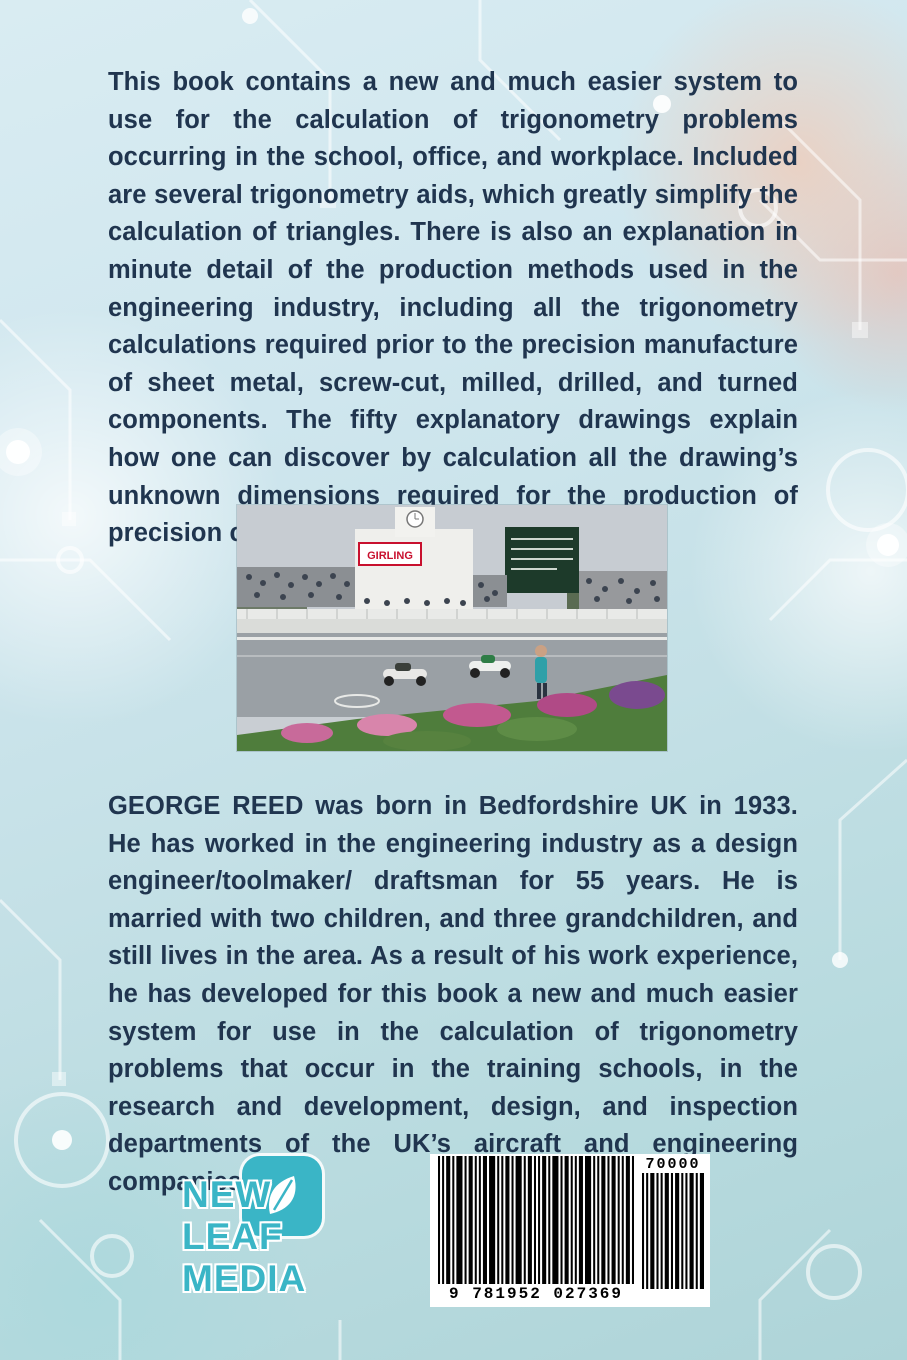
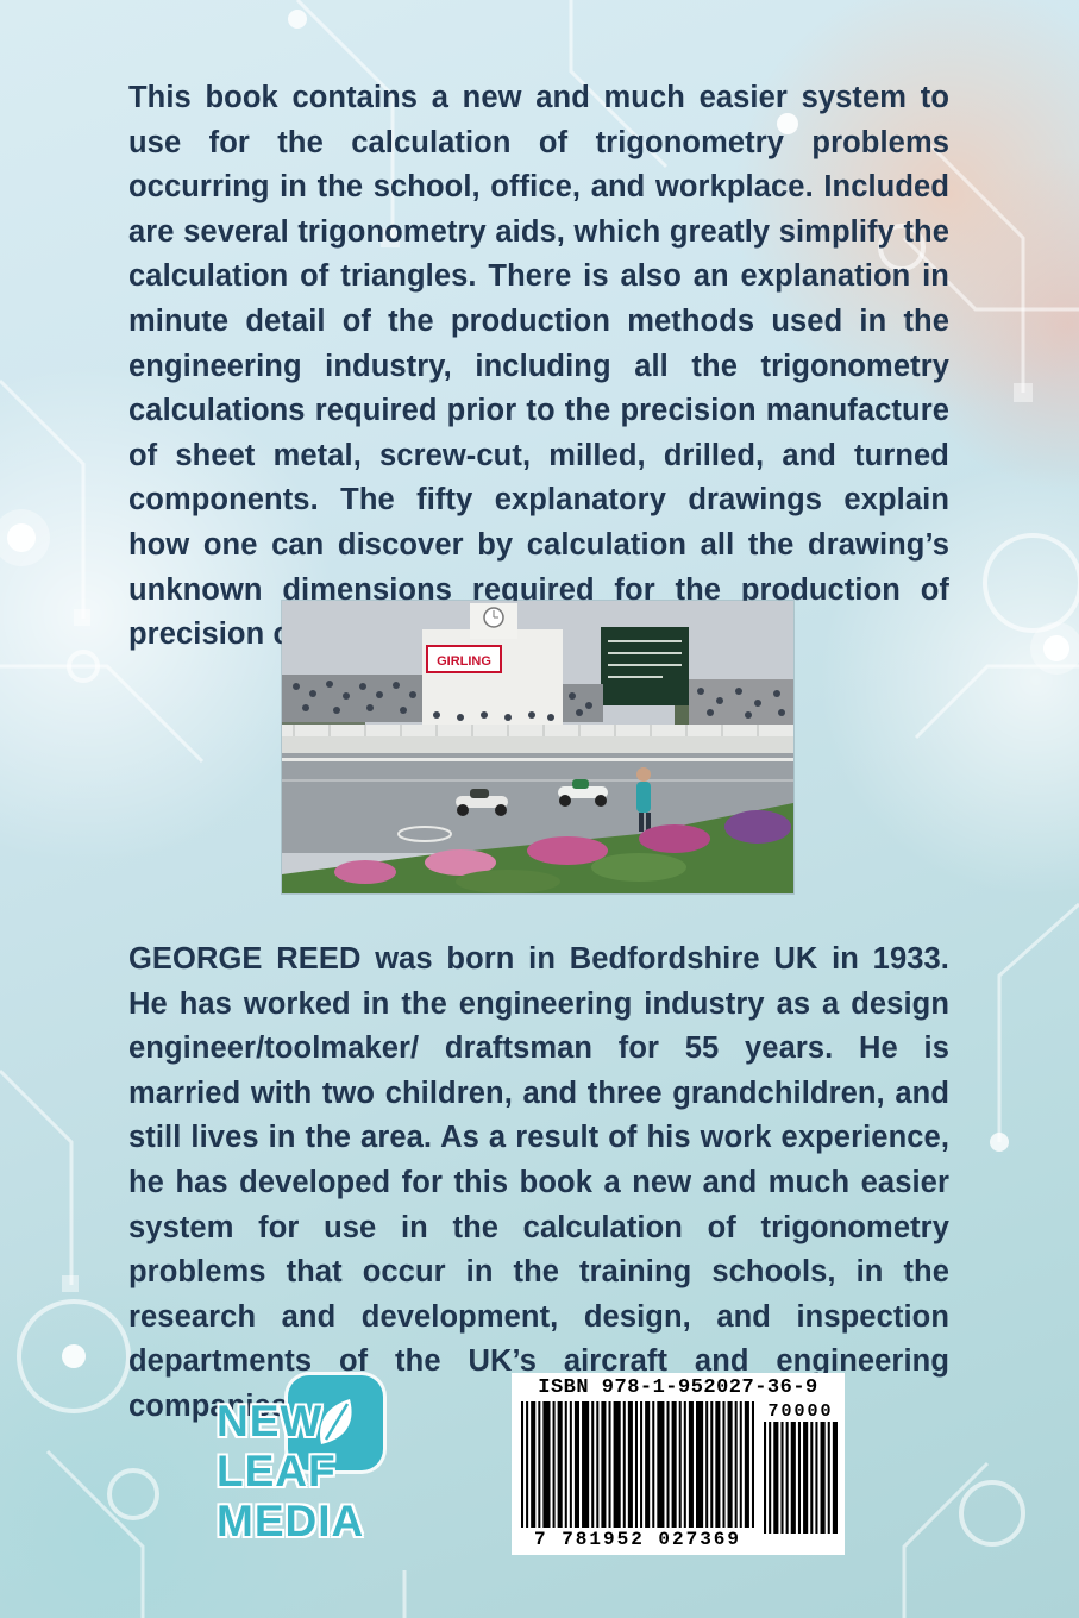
  This book contains a new and much easier system to use for the calculation of trigonometry problems occurring in the school, office, and workplace. Included are several trigonometry aids, which greatly simplify the calculation of triangles. There is also an explanation in minute detail of the production methods used in the engineering industry, including all the trigonometry calculations required prior to the precision manufacture of sheet metal, screw-cut, milled, drilled, and turned components. The fifty explanatory drawings explain how one can discover by calculation all the drawing’s unknown dimensions required for the production of precision
  GIRLING
  GEORGE REED was born in Bedfordshire UK in 1933. He has worked in the engineering industry as a design engineer/toolmaker/ draftsman for 55 years. He is married with two children, and three grandchildren, and still lives in the area. As a result of his work experience, he has developed for this book a new and much easier system for use in the calculation of trigonometry problems that occur in the training schools, in the research and development, design, and inspection departments of the UK’s aircraft and engineering companies
  NEW
  LEAF
  MEDIA
+ ISBN 978-1-952027-36-9
- 9 781952 027369
+ 7 781952 027369
  70000
